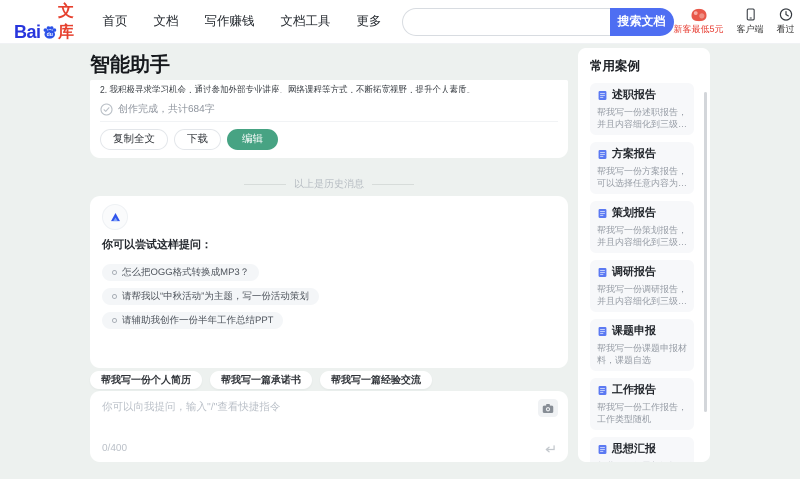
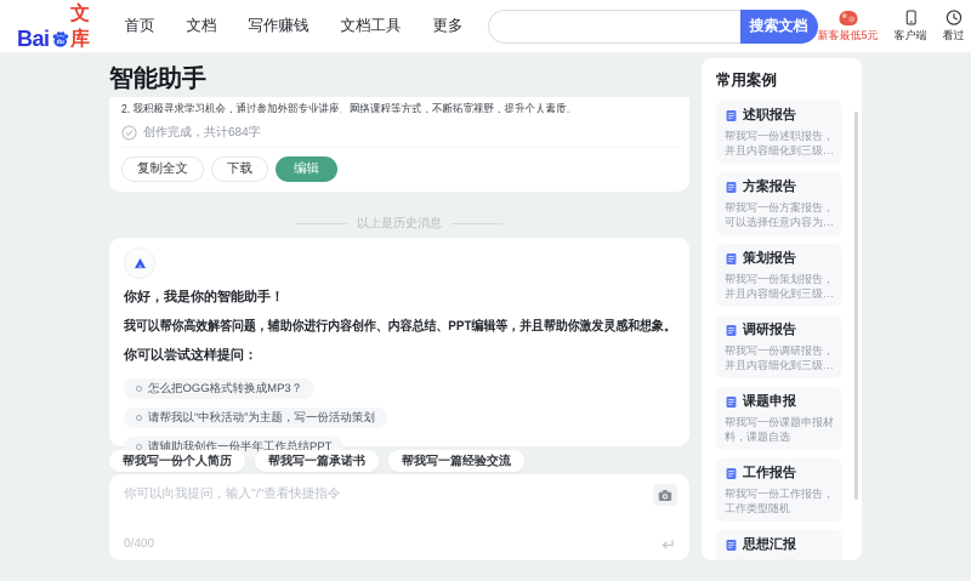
  Bai
  文库
  首页
  文档
  写作赚钱
  文档工具
  更多
  搜索文档
  新客最低5元
  客户端
  看过
  智能助手
  2. 我积极寻求学习机会，通过参加外部专业讲座、网络课程等方式，不断拓宽视野，提升个人素质。
  创作完成，共计684字
  复制全文
  下载
  编辑
  以上是历史消息
+ 你好，我是你的智能助手！
+ 我可以帮你高效解答问题，辅助你进行内容创作、内容总结、PPT编辑等，并且帮助你激发灵感和想象。
  你可以尝试这样提问：
  怎么把OGG格式转换成MP3？
  请帮我以“中秋活动”为主题，写一份活动策划
  请辅助我创作一份半年工作总结PPT
  帮我写一份个人简历
  帮我写一篇承诺书
  帮我写一篇经验交流
  你可以向我提问，输入"/"查看快捷指令
  0/400
  常用案例
  述职报告
  帮我写一份述职报告，并且内容细化到三级内
  方案报告
  帮我写一份方案报告，可以选择任意内容为方
  策划报告
  帮我写一份策划报告，并且内容细化到三级内
  调研报告
  帮我写一份调研报告，并且内容细化到三级内
  课题申报
  帮我写一份课题申报材料，课题自选
  工作报告
  帮我写一份工作报告，工作类型随机
  思想汇报
